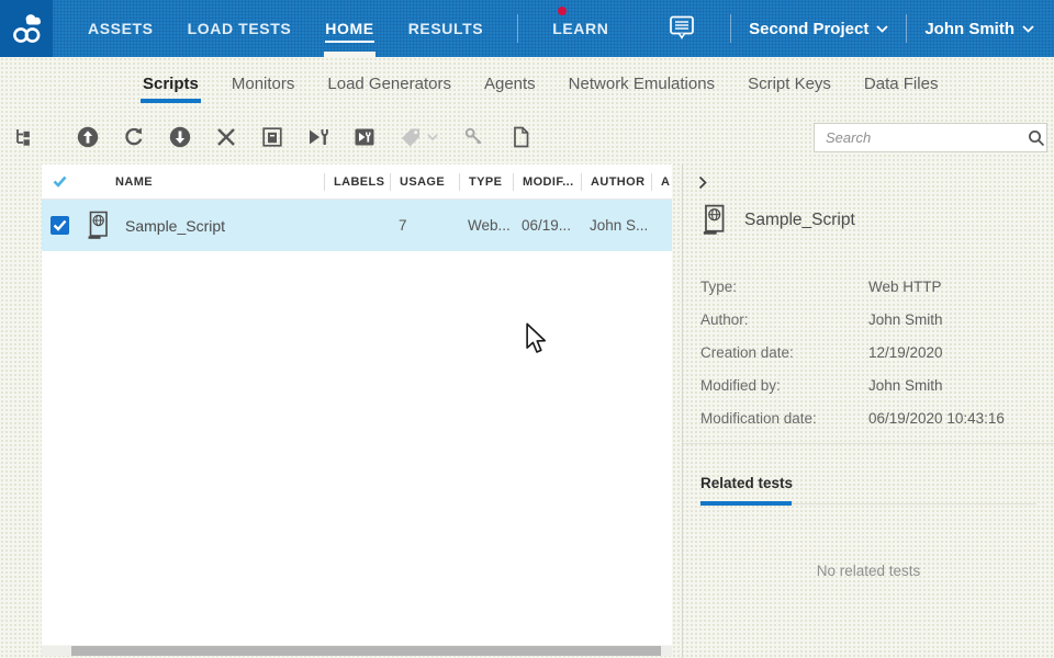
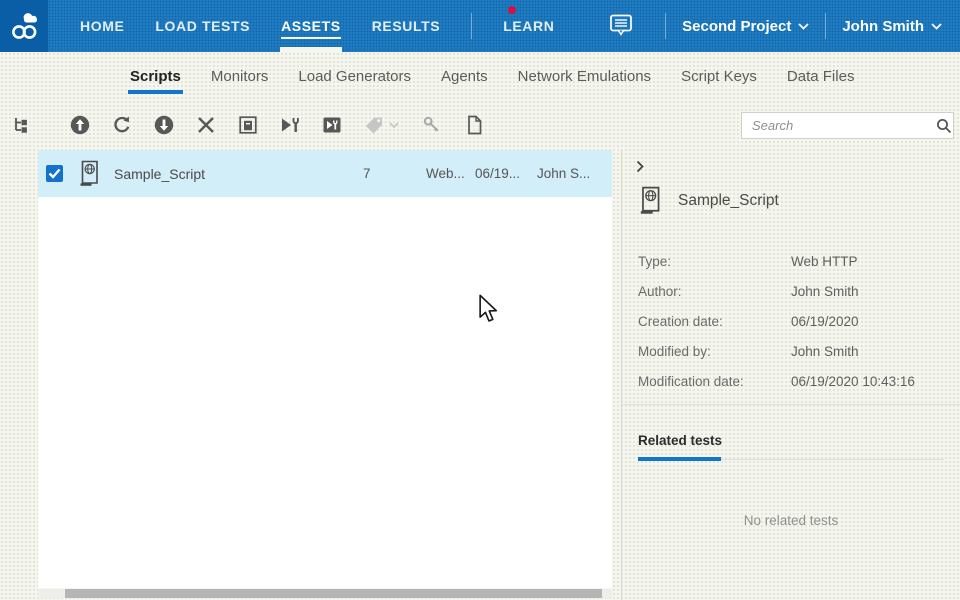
- ASSETS
+ HOME
  LOAD TESTS
- HOME
+ ASSETS
  RESULTS
  LEARN
  Second Project
  John Smith
  Scripts
  Monitors
  Load Generators
  Agents
  Network Emulations
  Script Keys
  Data Files
  Search
- NAME
- LABELS
- USAGE
- TYPE
- MODIF...
- AUTHOR
- A
  Sample_Script
  7
  Web...
  06/19...
  John S...
  Sample_Script
  Type:
  Web HTTP
  Author:
  John Smith
  Creation date:
- 12/19/2020
+ 06/19/2020
  Modified by:
  John Smith
  Modification date:
  06/19/2020 10:43:16
  Related tests
  No related tests
